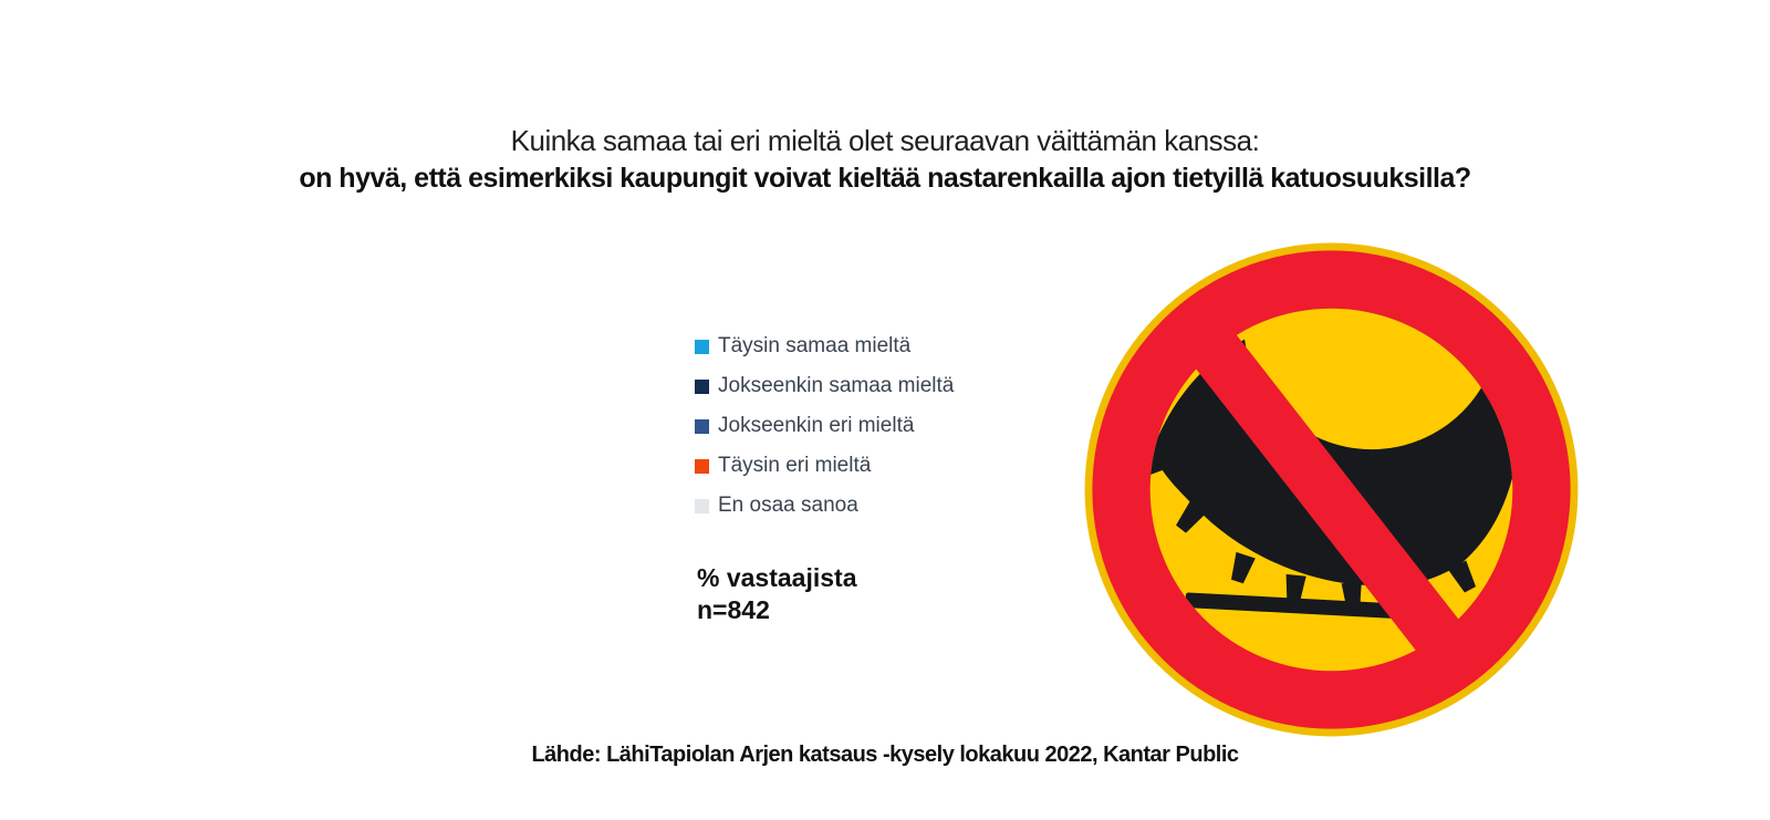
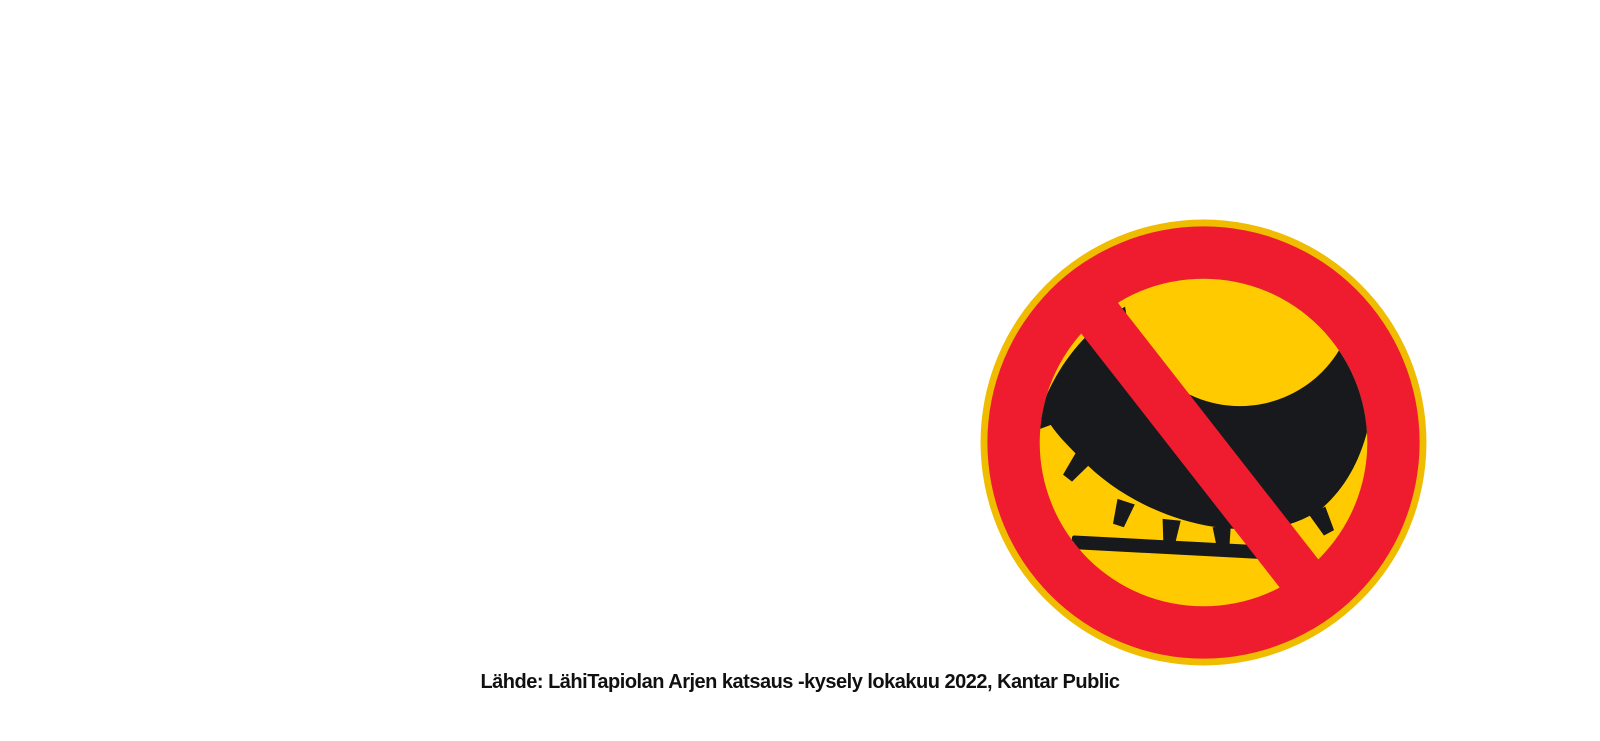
- Kuinka samaa tai eri mieltä olet seuraavan väittämän kanssa:
- on hyvä, että esimerkiksi kaupungit voivat kieltää nastarenkailla ajon tietyillä katuosuuksilla?
- Täysin samaa mieltä
- Jokseenkin samaa mieltä
- Jokseenkin eri mieltä
- Täysin eri mieltä
- En osaa sanoa
- % vastaajista
- n=842
  Lähde: LähiTapiolan Arjen katsaus -kysely lokakuu 2022, Kantar Public
